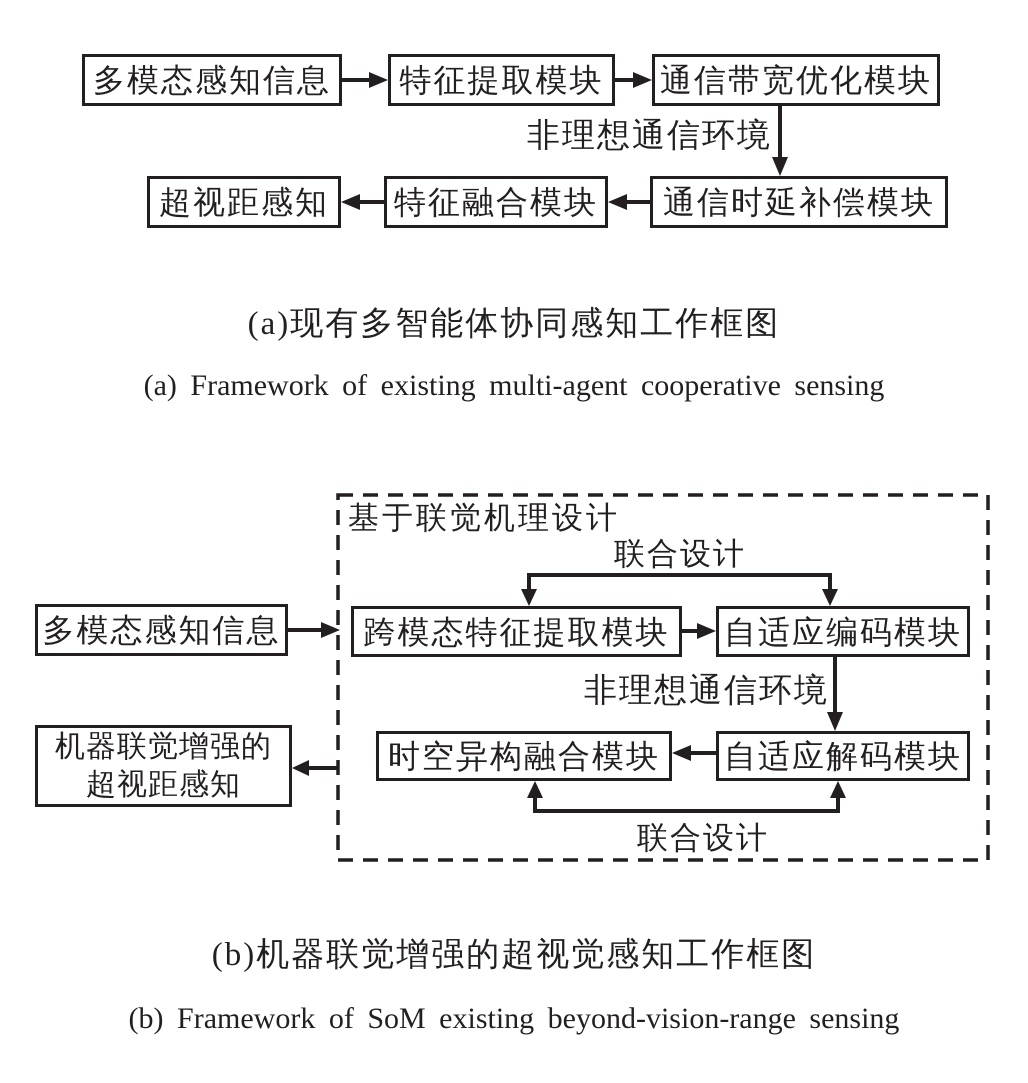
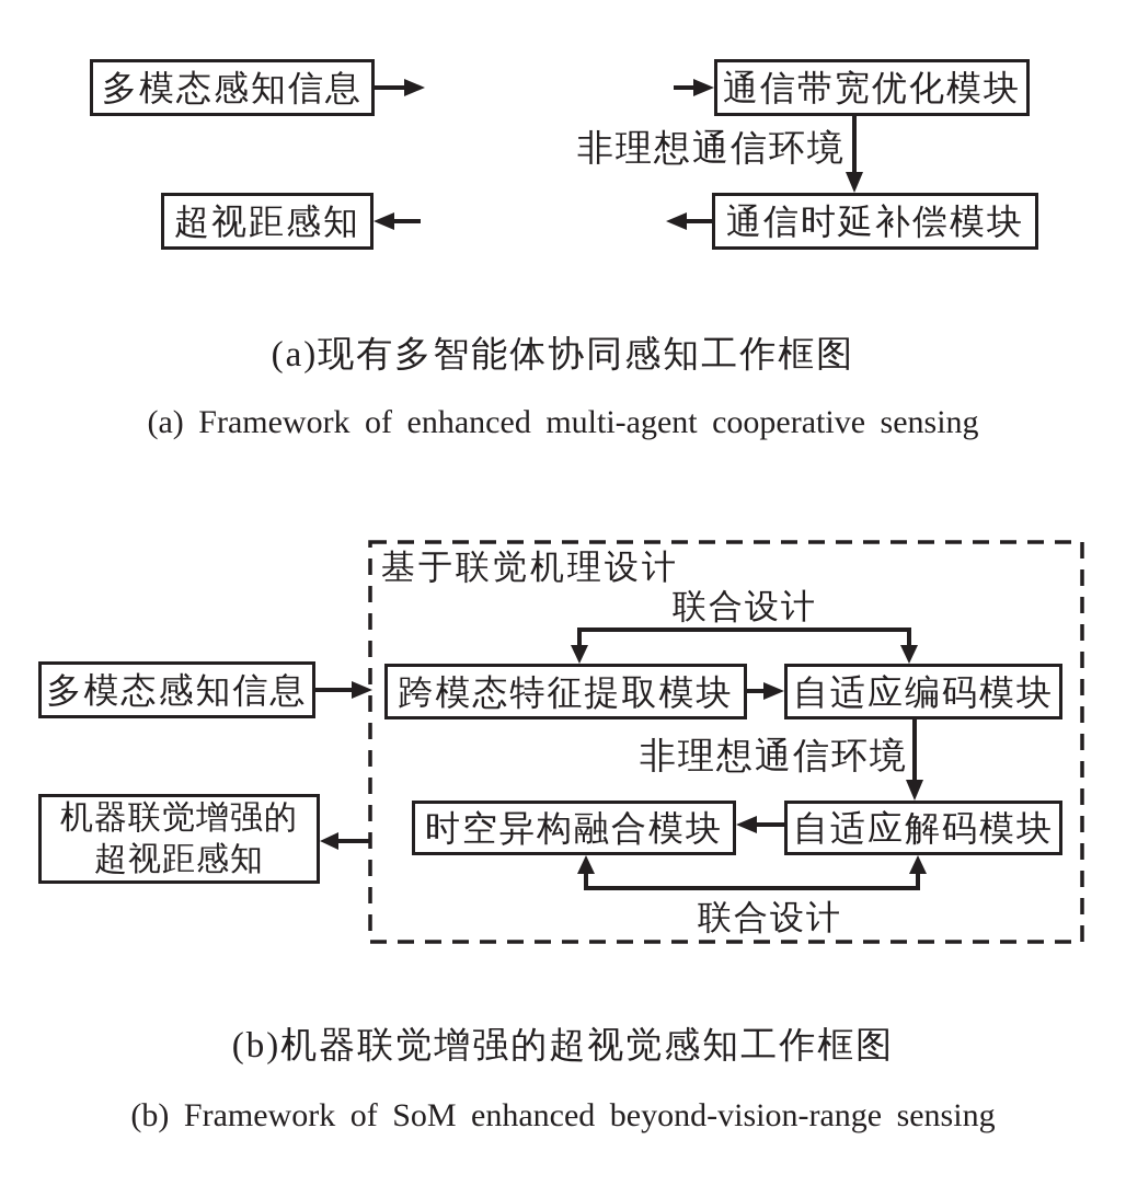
  多模态感知信息
- 特征提取模块
  通信带宽优化模块
  超视距感知
- 特征融合模块
  通信时延补偿模块
  非理想通信环境
  (a)现有多智能体协同感知工作框图
- (a) Framework of existing multi-agent cooperative sensing
+ (a) Framework of enhanced multi-agent cooperative sensing
  基于联觉机理设计
  联合设计
  多模态感知信息
  跨模态特征提取模块
  自适应编码模块
  非理想通信环境
  时空异构融合模块
  自适应解码模块
  机器联觉增强的
  超视距感知
  联合设计
  (b)机器联觉增强的超视觉感知工作框图
- (b) Framework of SoM existing beyond-vision-range sensing
+ (b) Framework of SoM enhanced beyond-vision-range sensing
